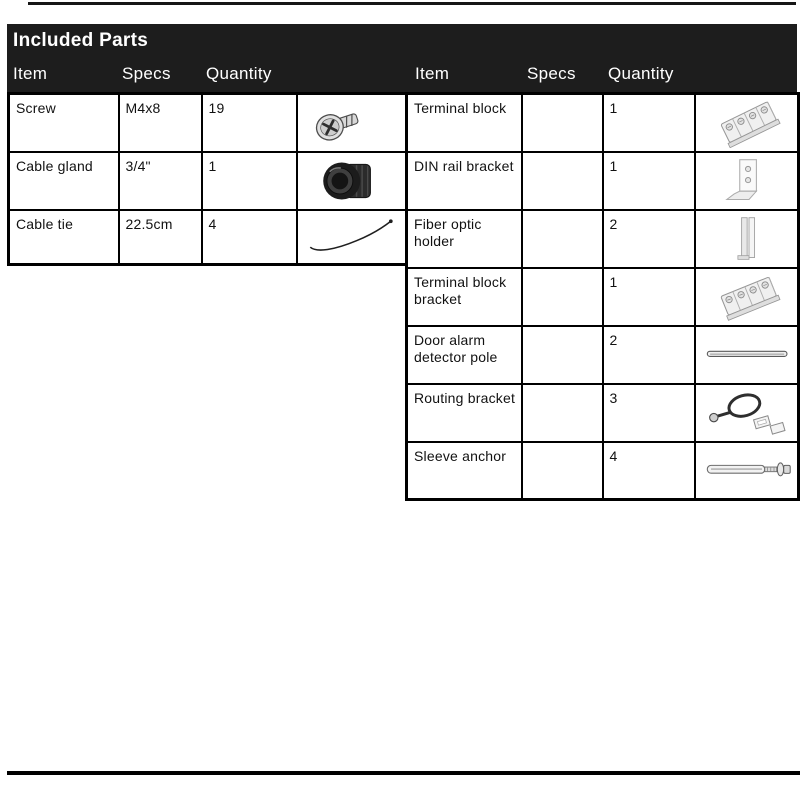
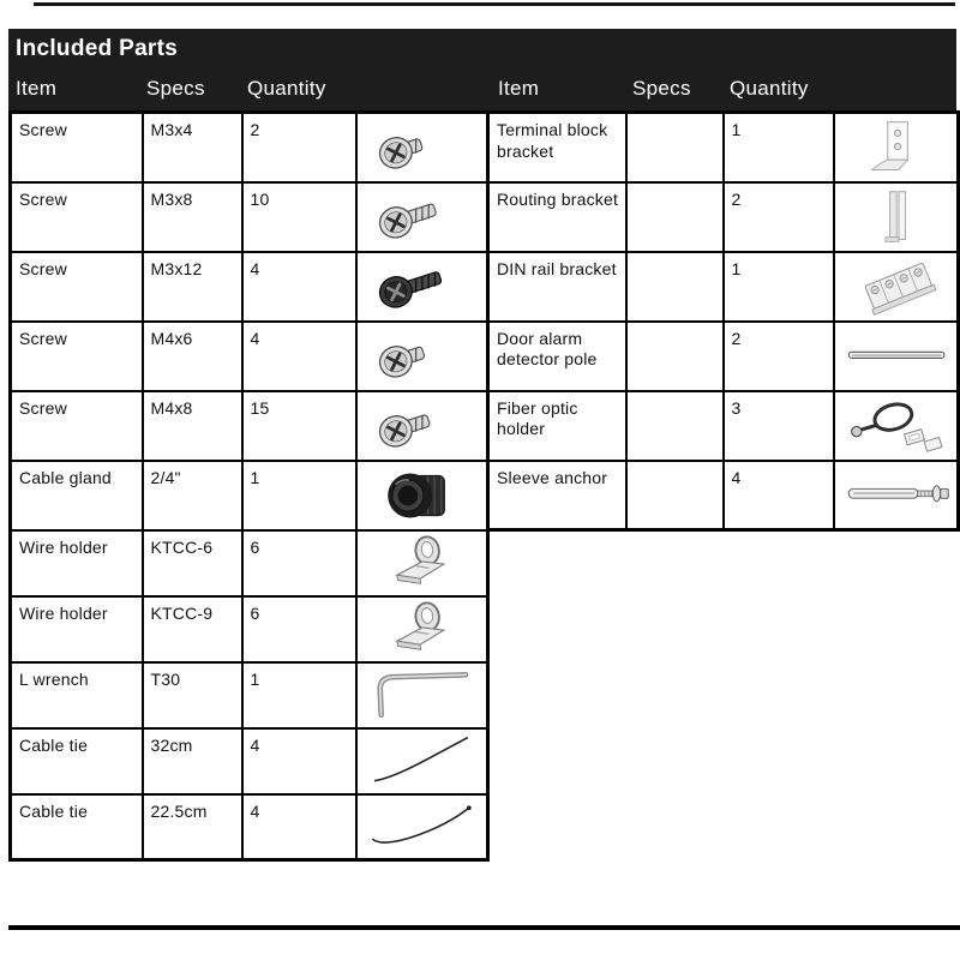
  Included Parts
  Item
  Specs
  Quantity
  Item
  Specs
  Quantity
+ Screw	M3x4	2
+ Screw	M3x8	10
+ Screw	M3x12	4
+ Screw	M4x6	4
- Screw	M4x8	19
+ Screw	M4x8	15
- Cable gland	3/4"	1
+ Cable gland	2/4"	1
+ Wire holder	KTCC-6	6
+ Wire holder	KTCC-9	6
+ L wrench	T30	1
+ Cable tie	32cm	4
  Cable tie	22.5cm	4
- Terminal block		1
- DIN rail bracket		1
+ Terminal block bracket		1
- Fiber optic holder		2
+ Routing bracket		2
- Terminal block bracket		1
+ DIN rail bracket		1
  Door alarm detector pole		2
- Routing bracket		3
+ Fiber optic holder		3
  Sleeve anchor		4
